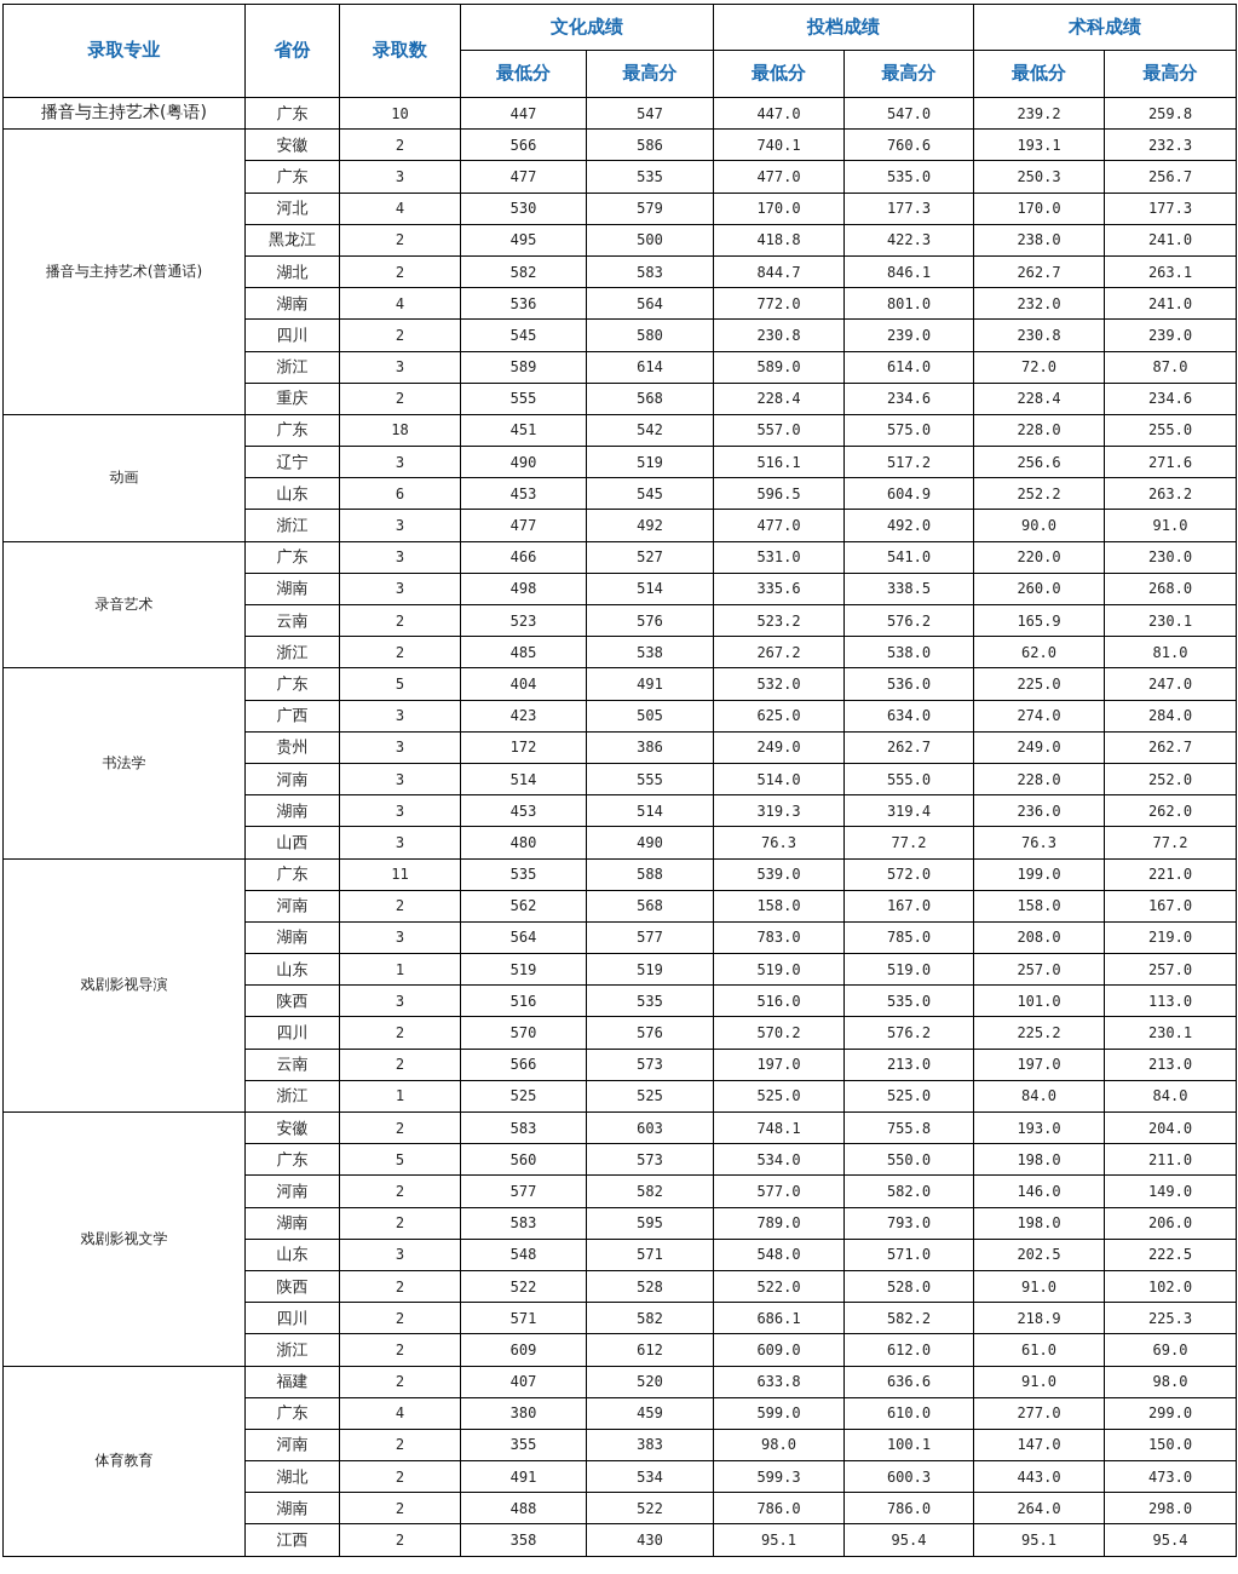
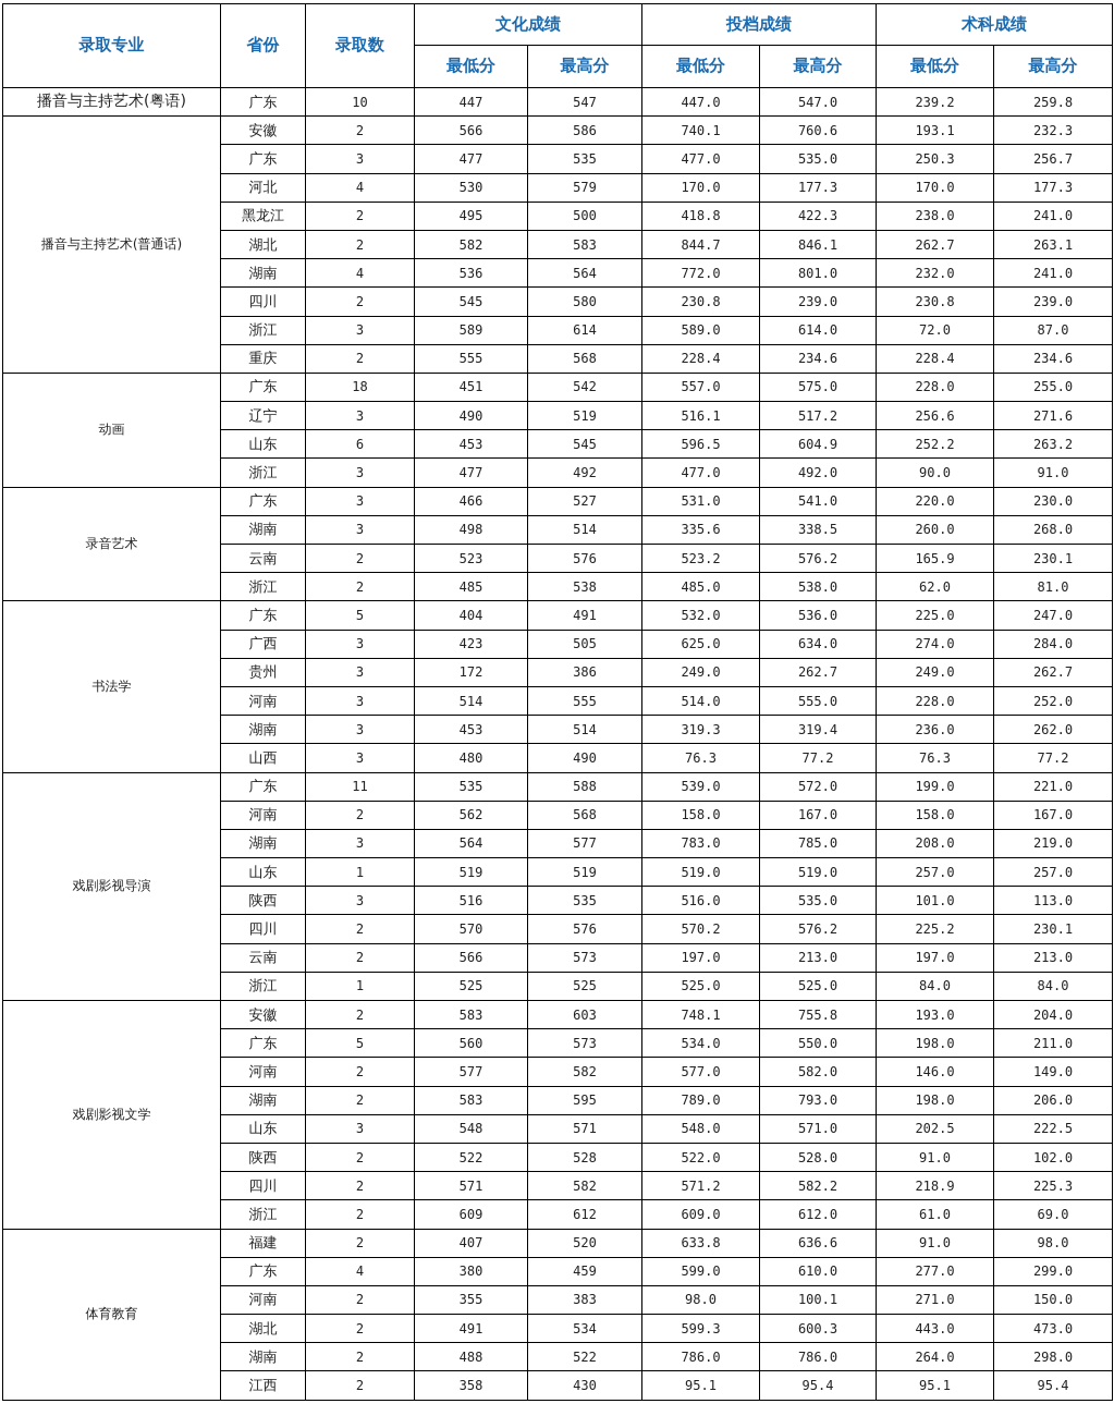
  录取专业	省份	录取数	文化成绩	投档成绩	术科成绩
  最低分	最高分	最低分	最高分	最低分	最高分
  播音与主持艺术(粤语)	广东	10	447	547	447.0	547.0	239.2	259.8
  播音与主持艺术(普通话)	安徽	2	566	586	740.1	760.6	193.1	232.3
  广东	3	477	535	477.0	535.0	250.3	256.7
  河北	4	530	579	170.0	177.3	170.0	177.3
  黑龙江	2	495	500	418.8	422.3	238.0	241.0
  湖北	2	582	583	844.7	846.1	262.7	263.1
  湖南	4	536	564	772.0	801.0	232.0	241.0
  四川	2	545	580	230.8	239.0	230.8	239.0
  浙江	3	589	614	589.0	614.0	72.0	87.0
  重庆	2	555	568	228.4	234.6	228.4	234.6
  动画	广东	18	451	542	557.0	575.0	228.0	255.0
  辽宁	3	490	519	516.1	517.2	256.6	271.6
  山东	6	453	545	596.5	604.9	252.2	263.2
  浙江	3	477	492	477.0	492.0	90.0	91.0
  录音艺术	广东	3	466	527	531.0	541.0	220.0	230.0
  湖南	3	498	514	335.6	338.5	260.0	268.0
  云南	2	523	576	523.2	576.2	165.9	230.1
- 浙江	2	485	538	267.2	538.0	62.0	81.0
+ 浙江	2	485	538	485.0	538.0	62.0	81.0
  书法学	广东	5	404	491	532.0	536.0	225.0	247.0
  广西	3	423	505	625.0	634.0	274.0	284.0
  贵州	3	172	386	249.0	262.7	249.0	262.7
  河南	3	514	555	514.0	555.0	228.0	252.0
  湖南	3	453	514	319.3	319.4	236.0	262.0
  山西	3	480	490	76.3	77.2	76.3	77.2
  戏剧影视导演	广东	11	535	588	539.0	572.0	199.0	221.0
  河南	2	562	568	158.0	167.0	158.0	167.0
  湖南	3	564	577	783.0	785.0	208.0	219.0
  山东	1	519	519	519.0	519.0	257.0	257.0
  陕西	3	516	535	516.0	535.0	101.0	113.0
  四川	2	570	576	570.2	576.2	225.2	230.1
  云南	2	566	573	197.0	213.0	197.0	213.0
  浙江	1	525	525	525.0	525.0	84.0	84.0
  戏剧影视文学	安徽	2	583	603	748.1	755.8	193.0	204.0
  广东	5	560	573	534.0	550.0	198.0	211.0
  河南	2	577	582	577.0	582.0	146.0	149.0
  湖南	2	583	595	789.0	793.0	198.0	206.0
  山东	3	548	571	548.0	571.0	202.5	222.5
  陕西	2	522	528	522.0	528.0	91.0	102.0
- 四川	2	571	582	686.1	582.2	218.9	225.3
+ 四川	2	571	582	571.2	582.2	218.9	225.3
  浙江	2	609	612	609.0	612.0	61.0	69.0
  体育教育	福建	2	407	520	633.8	636.6	91.0	98.0
  广东	4	380	459	599.0	610.0	277.0	299.0
- 河南	2	355	383	98.0	100.1	147.0	150.0
+ 河南	2	355	383	98.0	100.1	271.0	150.0
  湖北	2	491	534	599.3	600.3	443.0	473.0
  湖南	2	488	522	786.0	786.0	264.0	298.0
  江西	2	358	430	95.1	95.4	95.1	95.4
